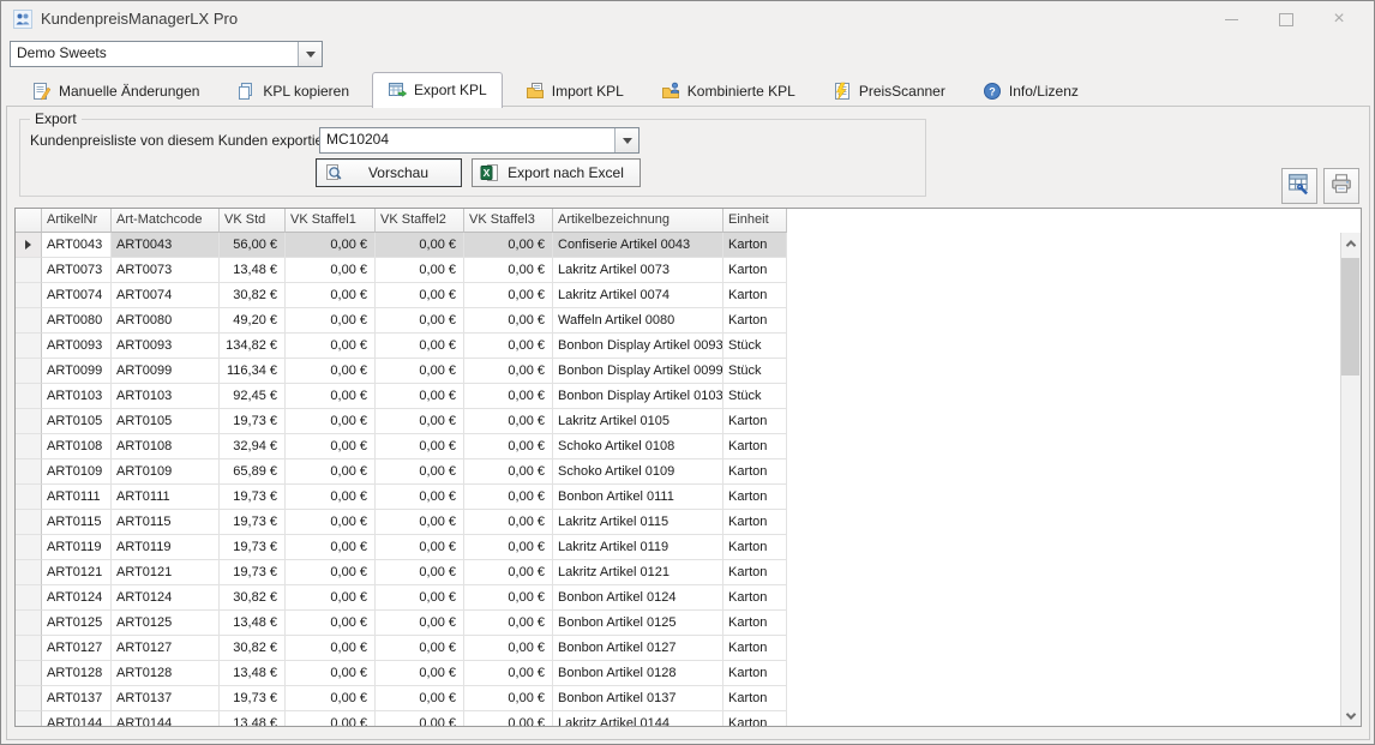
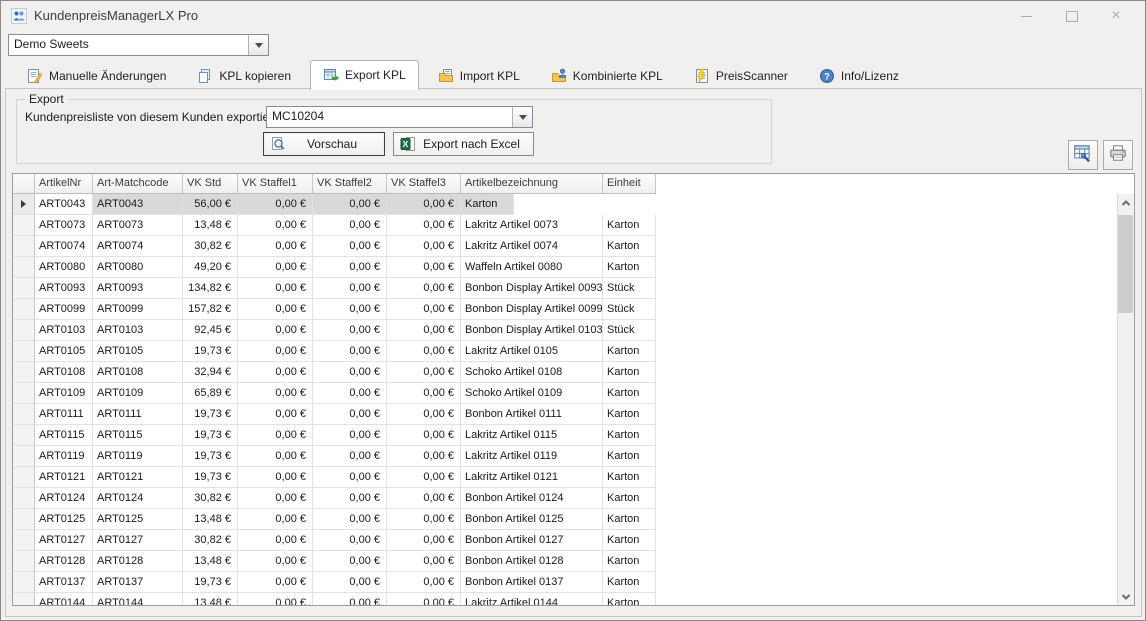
  KundenpreisManagerLX Pro
  ×
  Demo Sweets
  Manuelle Änderungen
  KPL kopieren
  Export KPL
  Import KPL
  Kombinierte KPL
  PreisScanner
  ?
  Info/Lizenz
  Export
  Kundenpreisliste von diesem Kunden exporti
  MC10204
  Vorschau
  X
  Export nach Excel
  ArtikelNr
  Art-Matchcode
  VK Std
  VK Staffel1
  VK Staffel2
  VK Staffel3
  Artikelbezeichnung
  Einheit
  ART0043
  ART0043
  56,00 €
  0,00 €
  0,00 €
  0,00 €
- Confiserie Artikel 0043
  Karton
  ART0073
  ART0073
  13,48 €
  0,00 €
  0,00 €
  0,00 €
  Lakritz Artikel 0073
  Karton
  ART0074
  ART0074
  30,82 €
  0,00 €
  0,00 €
  0,00 €
  Lakritz Artikel 0074
  Karton
  ART0080
  ART0080
  49,20 €
  0,00 €
  0,00 €
  0,00 €
  Waffeln Artikel 0080
  Karton
  ART0093
  ART0093
  134,82 €
  0,00 €
  0,00 €
  0,00 €
  Bonbon Display Artikel 0093
  Stück
  ART0099
  ART0099
- 116,34 €
+ 157,82 €
  0,00 €
  0,00 €
  0,00 €
  Bonbon Display Artikel 0099
  Stück
  ART0103
  ART0103
  92,45 €
  0,00 €
  0,00 €
  0,00 €
  Bonbon Display Artikel 0103
  Stück
  ART0105
  ART0105
  19,73 €
  0,00 €
  0,00 €
  0,00 €
  Lakritz Artikel 0105
  Karton
  ART0108
  ART0108
  32,94 €
  0,00 €
  0,00 €
  0,00 €
  Schoko Artikel 0108
  Karton
  ART0109
  ART0109
  65,89 €
  0,00 €
  0,00 €
  0,00 €
  Schoko Artikel 0109
  Karton
  ART0111
  ART0111
  19,73 €
  0,00 €
  0,00 €
  0,00 €
  Bonbon Artikel 0111
  Karton
  ART0115
  ART0115
  19,73 €
  0,00 €
  0,00 €
  0,00 €
  Lakritz Artikel 0115
  Karton
  ART0119
  ART0119
  19,73 €
  0,00 €
  0,00 €
  0,00 €
  Lakritz Artikel 0119
  Karton
  ART0121
  ART0121
  19,73 €
  0,00 €
  0,00 €
  0,00 €
  Lakritz Artikel 0121
  Karton
  ART0124
  ART0124
  30,82 €
  0,00 €
  0,00 €
  0,00 €
  Bonbon Artikel 0124
  Karton
  ART0125
  ART0125
  13,48 €
  0,00 €
  0,00 €
  0,00 €
  Bonbon Artikel 0125
  Karton
  ART0127
  ART0127
  30,82 €
  0,00 €
  0,00 €
  0,00 €
  Bonbon Artikel 0127
  Karton
  ART0128
  ART0128
  13,48 €
  0,00 €
  0,00 €
  0,00 €
  Bonbon Artikel 0128
  Karton
  ART0137
  ART0137
  19,73 €
  0,00 €
  0,00 €
  0,00 €
  Bonbon Artikel 0137
  Karton
  ART0144
  ART0144
  13,48 €
  0,00 €
  0,00 €
  0,00 €
  Lakritz Artikel 0144
  Karton
